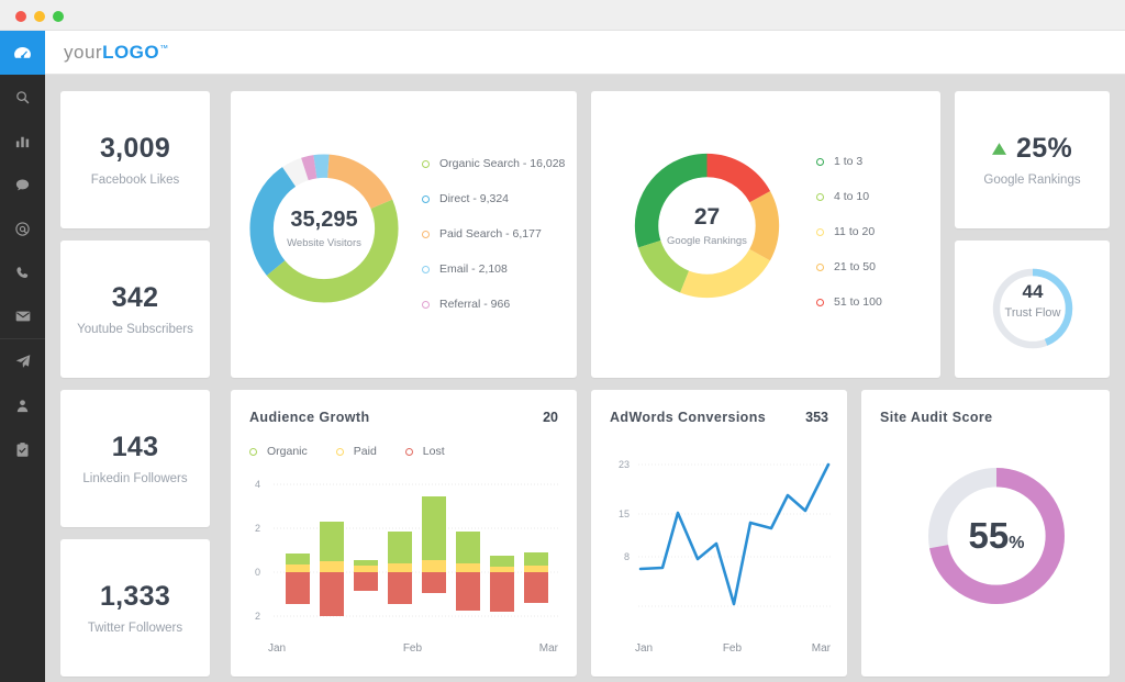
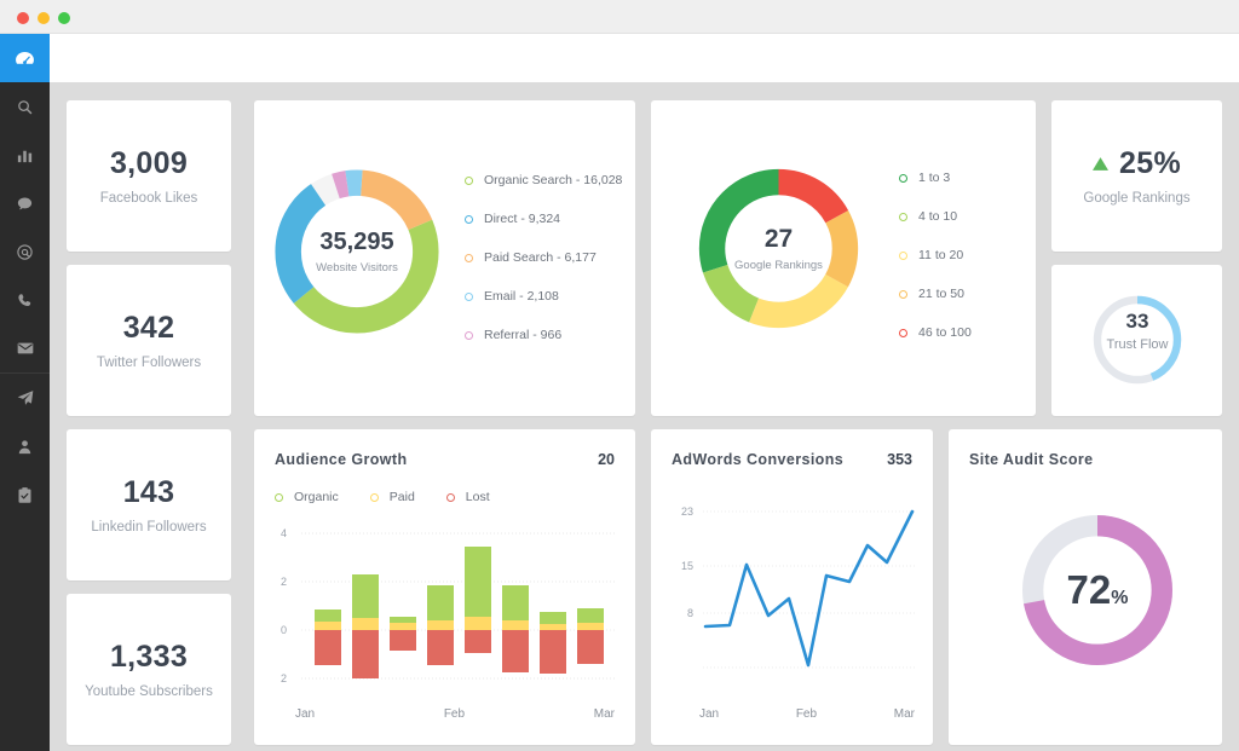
- yourLOGO™
  3,009
  Facebook Likes
  342
- Youtube Subscribers
+ Twitter Followers
  143
  Linkedin Followers
  1,333
- Twitter Followers
+ Youtube Subscribers
  35,295
  Website Visitors
  Organic Search - 16,028
  Direct - 9,324
  Paid Search - 6,177
  Email - 2,108
  Referral - 966
  27
  Google Rankings
  1 to 3
  4 to 10
  11 to 20
  21 to 50
- 51 to 100
+ 46 to 100
  25%
  Google Rankings
- 44
+ 33
  Trust Flow
  Audience Growth
  20
  Organic
  Paid
  Lost
  4
  2
  0
  2
  Jan
  Feb
  Mar
  AdWords Conversions
  353
  23
  15
  8
  Jan
  Feb
  Mar
  Site Audit Score
- 55
+ 72
  %
